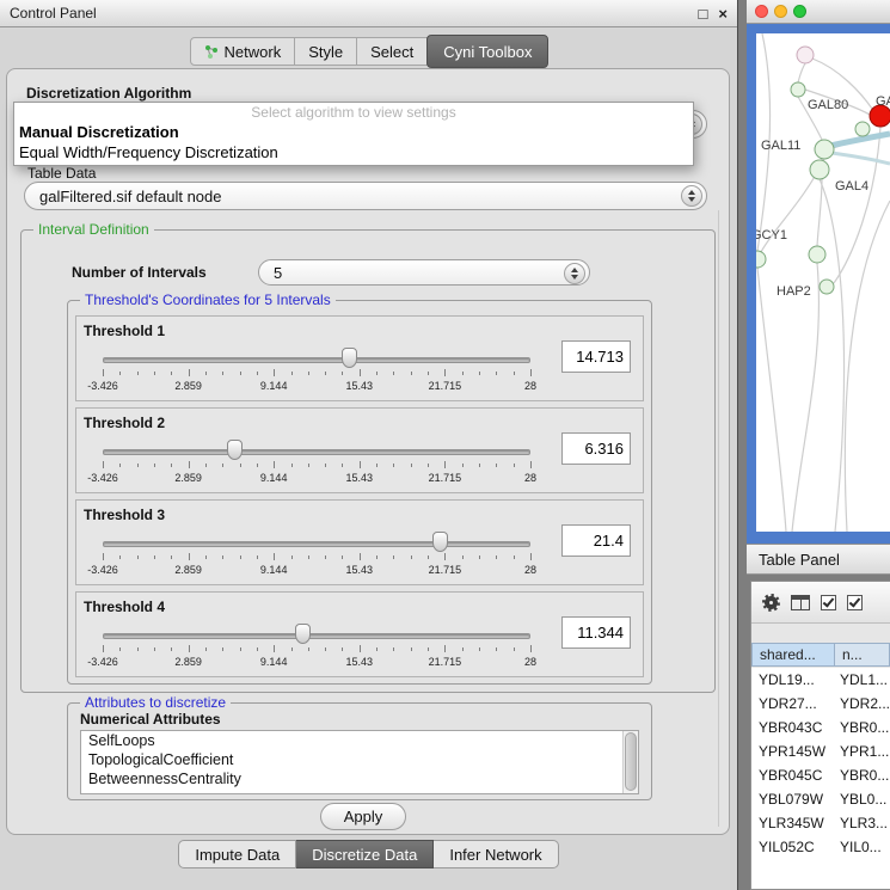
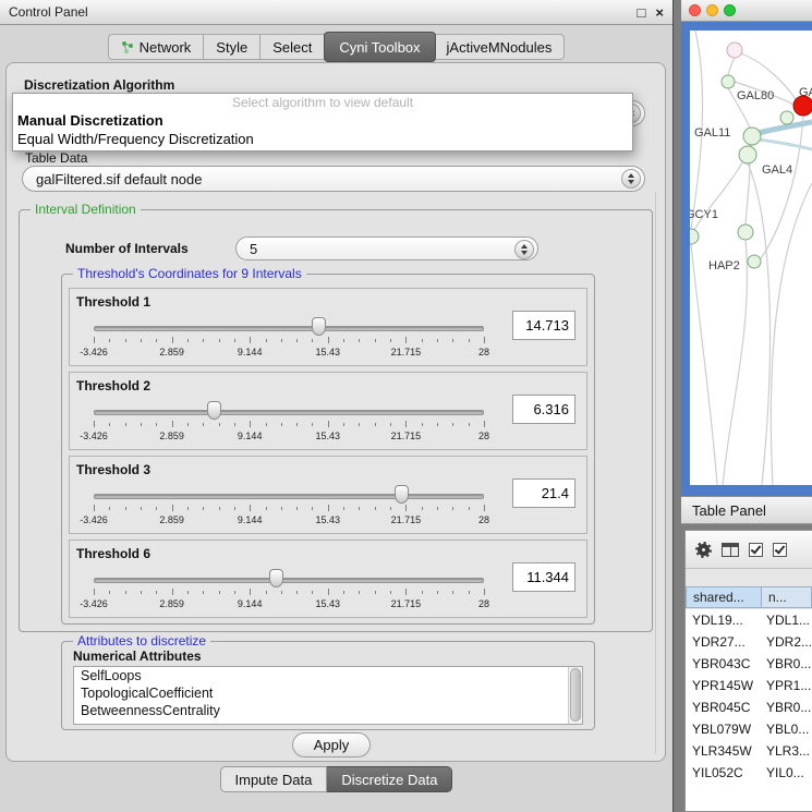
  Control Panel
  □
  ×
  Network
  Style
  Select
  Cyni Toolbox
+ jActiveMNodules
  Discretization Algorithm
- Select algorithm to view settings
+ Select algorithm to view default
  Manual Discretization
  Equal Width/Frequency Discretization
  Table Data
  galFiltered.sif default node
  Interval Definition
  Number of Intervals
  5
- Threshold's Coordinates for 5 Intervals
+ Threshold's Coordinates for 9 Intervals
  Threshold 1
  -3.426
  2.859
  9.144
  15.43
  21.715
  28
  14.713
  Threshold 2
  -3.426
  2.859
  9.144
  15.43
  21.715
  28
  6.316
  Threshold 3
  -3.426
  2.859
  9.144
  15.43
  21.715
  28
  21.4
- Threshold 4
+ Threshold 6
  -3.426
  2.859
  9.144
  15.43
  21.715
  28
  11.344
  Attributes to discretize
  Numerical Attributes
  SelfLoops
  TopologicalCoefficient
  BetweennessCentrality
  Apply
  Impute Data
  Discretize Data
- Infer Network
  GAL80
  GAL11
  GAL4
  GCY1
  HAP2
  Table Panel
  shared...
  n...
  YDL19...
  YDL1...
  YDR27...
  YDR2...
  YBR043C
  YBR0...
  YPR145W
  YPR1...
  YBR045C
  YBR0...
  YBL079W
  YBL0...
  YLR345W
  YLR3...
  YIL052C
  YIL0...
